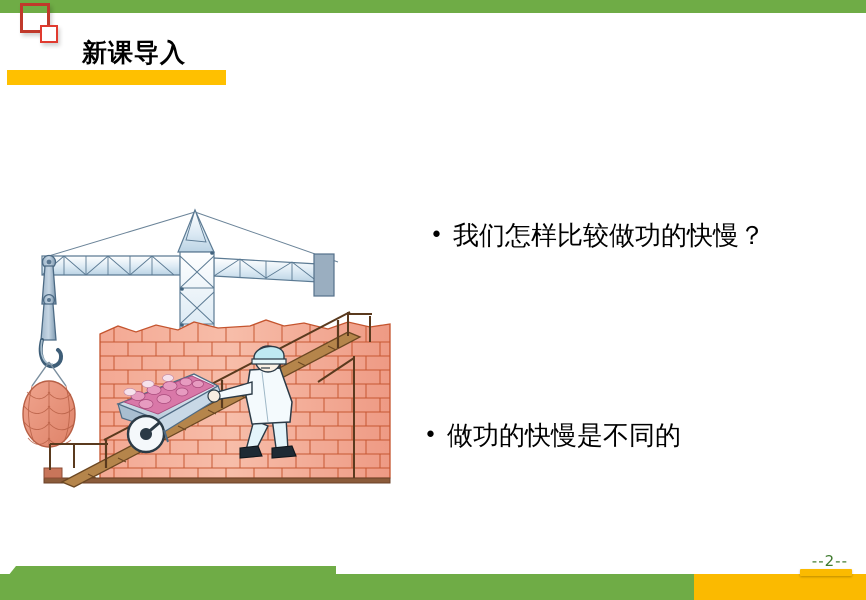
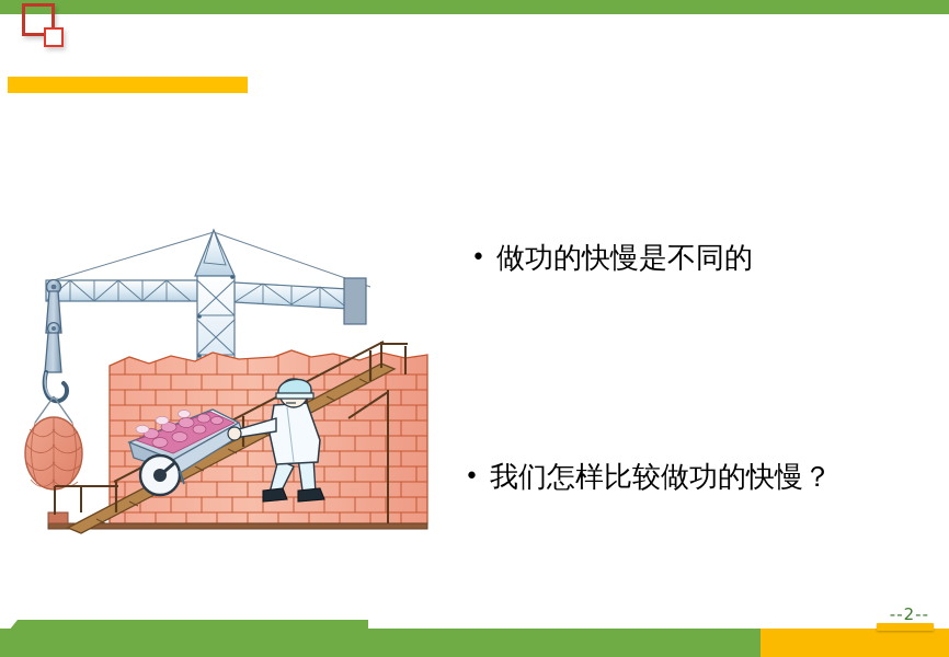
- 新课导入
  •
- 我们怎样比较做功的快慢？
+ 做功的快慢是不同的
  •
- 做功的快慢是不同的
+ 我们怎样比较做功的快慢？
  --2--
